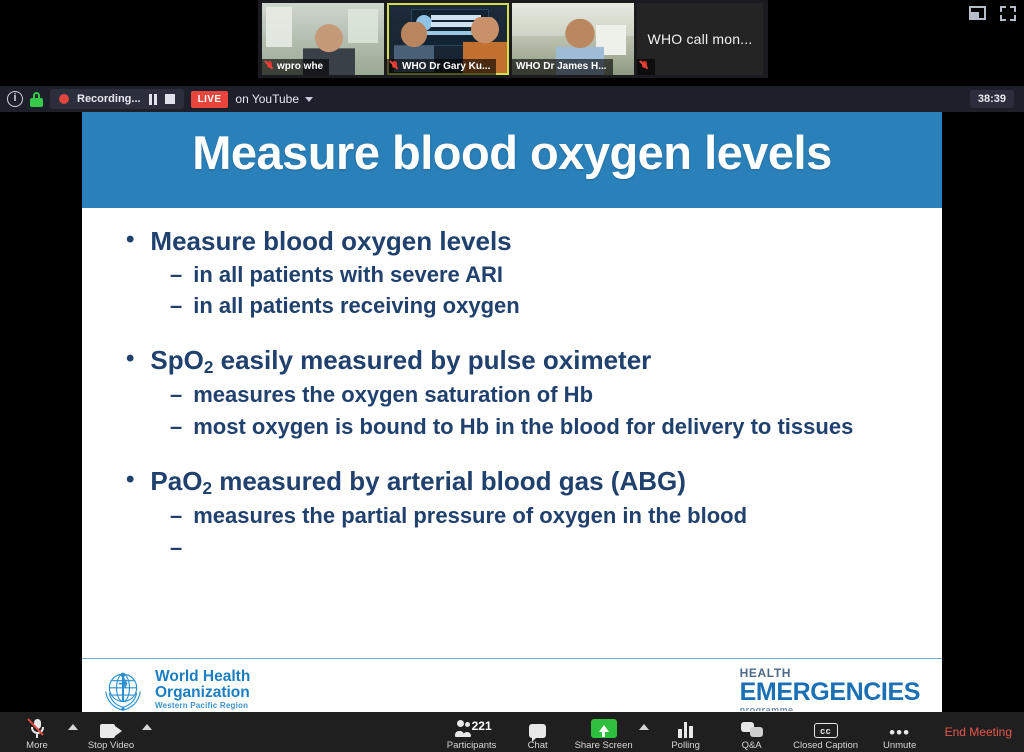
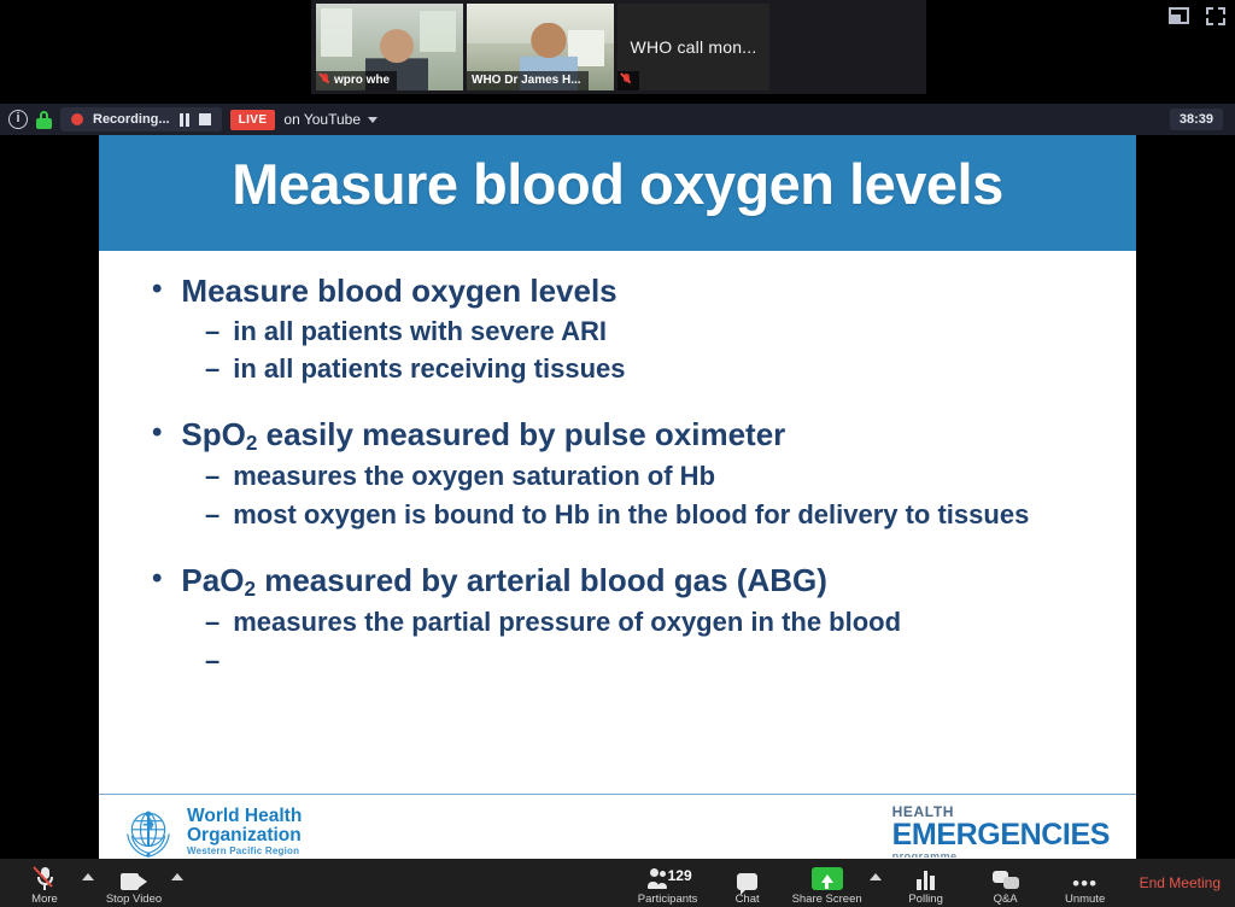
  wpro whe
- WHO Dr Gary Ku...
  WHO Dr James H...
  WHO call mon...
  i
  Recording...
  LIVE
  on YouTube
  38:39
  Measure blood oxygen levels
  •
  Measure blood oxygen levels
  –
  in all patients with severe ARI
  –
- in all patients receiving oxygen
+ in all patients receiving tissues
  •
  SpO2 easily measured by pulse oximeter
  –
  measures the oxygen saturation of Hb
  –
  most oxygen is bound to Hb in the blood for delivery to tissues
  •
  PaO2 measured by arterial blood gas (ABG)
  –
  measures the partial pressure of oxygen in the blood
  –
  World Health
  Organization
  Western Pacific Region
  HEALTH
  EMERGENCIES
  programme
  More
  Stop Video
- 221
+ 129
  Participants
  Chat
  Share Screen
  Polling
  Q&A
- cc
- Closed Caption
  •••
  Unmute
  End Meeting
